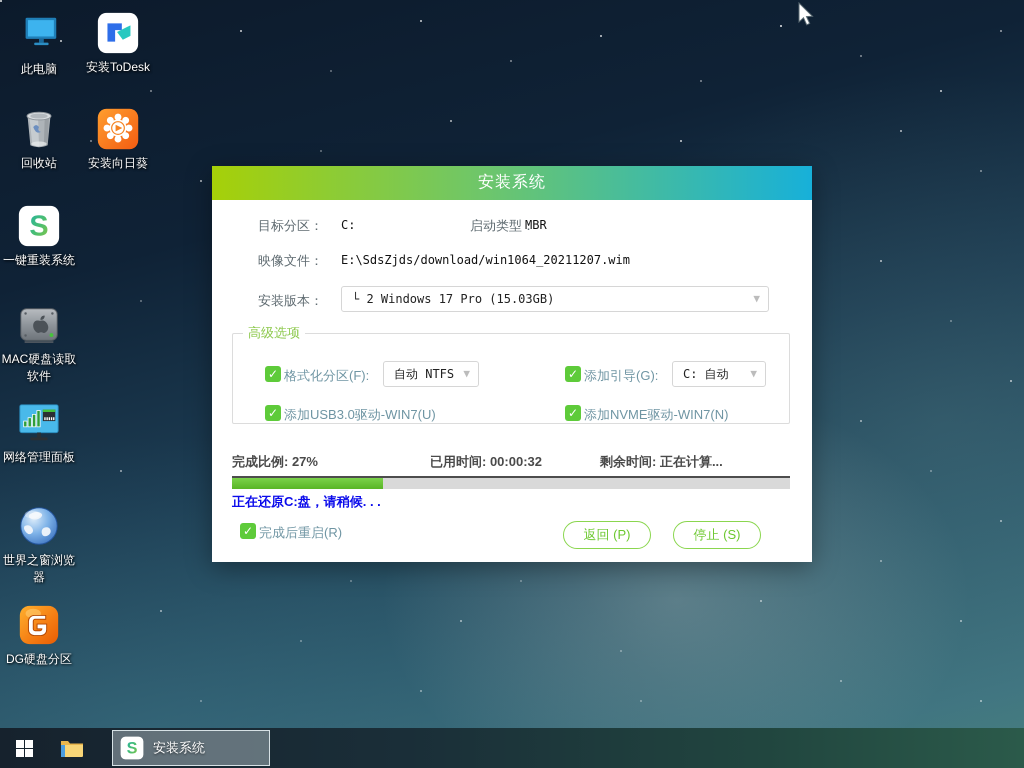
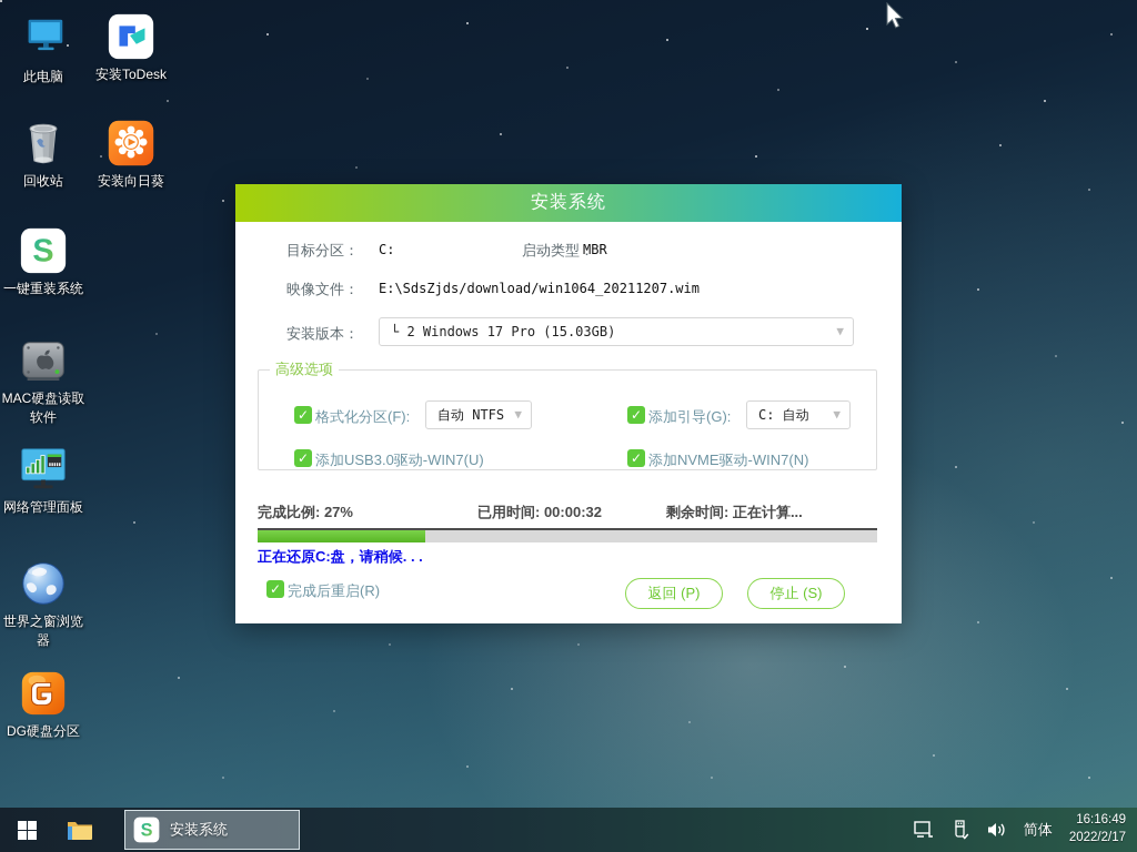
  此电脑
  安装ToDesk
  回收站
  安装向日葵
  S
  一键重装系统
  MAC硬盘读取软件
  网络管理面板
  世界之窗浏览器
  DG硬盘分区
  安装系统
  目标分区：
  C:
  启动类型：
  MBR
  映像文件：
  E:\SdsZjds/download/win1064_20211207.wim
  安装版本：
  └ 2 Windows 17 Pro (15.03GB)
  ▼
  高级选项
  ✓
  格式化分区(F):
  自动 NTFS
  ▼
  ✓
  添加引导(G):
  C: 自动
  ▼
  ✓
  添加USB3.0驱动-WIN7(U)
  ✓
  添加NVME驱动-WIN7(N)
  完成比例: 27%
  已用时间: 00:00:32
  剩余时间: 正在计算...
  正在还原C:盘，请稍候. . .
  ✓
  完成后重启(R)
  返回 (P)
  停止 (S)
  S
  安装系统
+ 简体
+ 16:16:49
+ 2022/2/17
